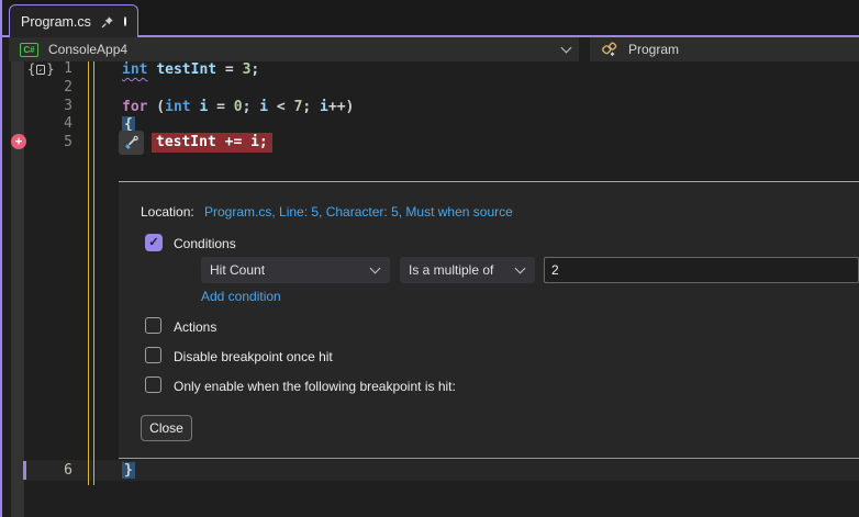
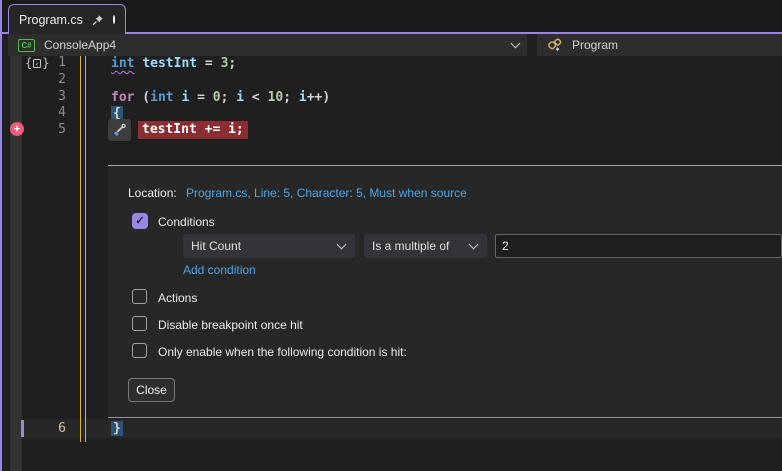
  Program.cs
  C#
  ConsoleApp4
  Program
  {
  }
  1
  2
  3
  4
  5
  6
  int testInt = 3;
- for (int i = 0; i < 7; i++)
+ for (int i = 0; i < 10; i++)
  {
  testInt += i;
  }
  +
  Location:
  Program.cs, Line: 5, Character: 5, Must when source
  ✓
  Conditions
  Hit Count
  Is a multiple of
  2
  Add condition
  Actions
  Disable breakpoint once hit
- Only enable when the following breakpoint is hit:
+ Only enable when the following condition is hit:
  Close
